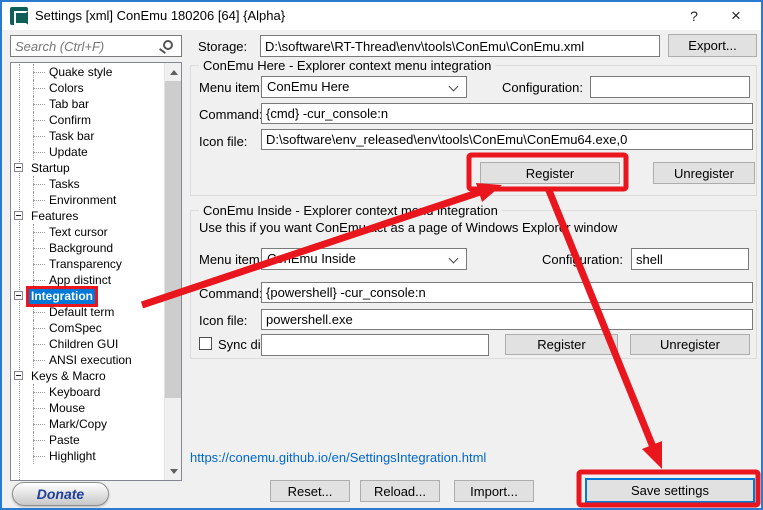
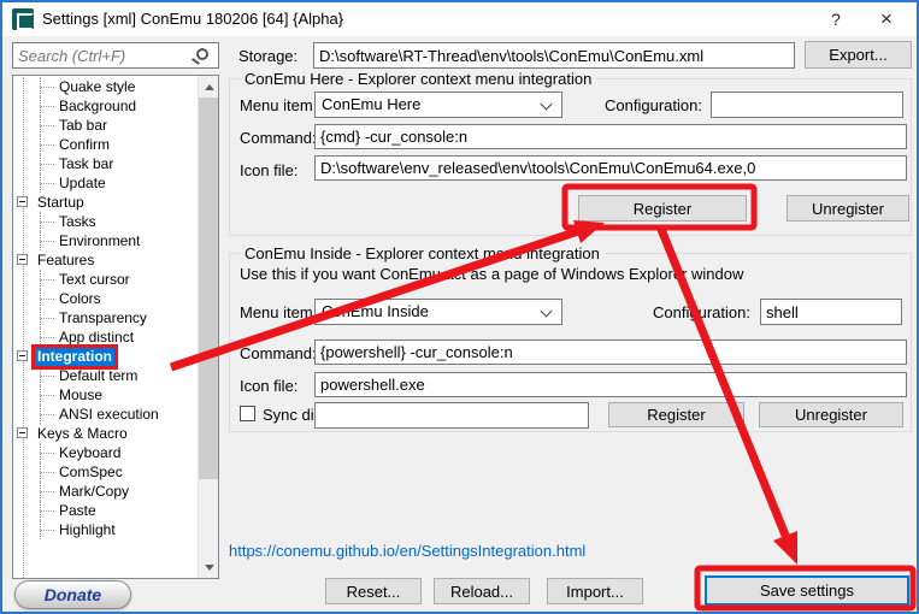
  Settings [xml] ConEmu 180206 [64] {Alpha}
  ?
  ×
  Search (Ctrl+F)
  Quake style
- Colors
+ Background
  Tab bar
  Confirm
  Task bar
  Update
  Startup
  Tasks
  Environment
  Features
  Text cursor
- Background
+ Colors
  Transparency
  App distinct
  Integration
  Default term
- ComSpec
+ Mouse
- Children GUI
  ANSI execution
  Keys & Macro
  Keyboard
- Mouse
+ ComSpec
  Mark/Copy
  Paste
  Highlight
  Donate
  Storage:
  D:\software\RT-Thread\env\tools\ConEmu\ConEmu.xml
  Export...
  ConEmu Here - Explorer context menu integration
  Menu item
  ConEmu Here
  Configuration:
  Command
  {cmd} -cur_console:n
  Icon file:
  D:\software\env_released\env\tools\ConEmu\ConEmu64.exe,0
  Register
  Unregister
  ConEmu Inside - Explorer context m integration
  Use this if you want ConEmut as a page of Windows Explorr window
  Menu item
  Emu Inside
  Confiuration:
  shell
  Command
  {powershell} -cur_console:n
  Icon file:
  powershell.exe
  Sync di
  Register
  Unregister
  https://conemu.github.io/en/SettingsIntegration.html
  Reset...
  Reload...
  Import...
  Save settings
